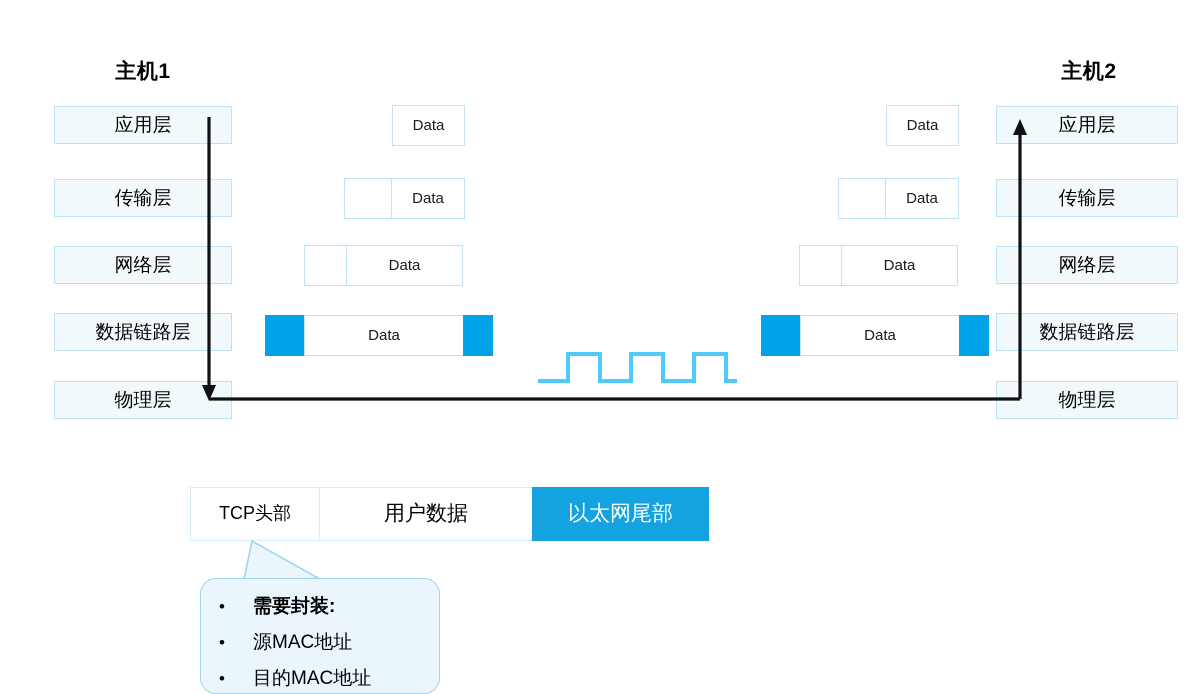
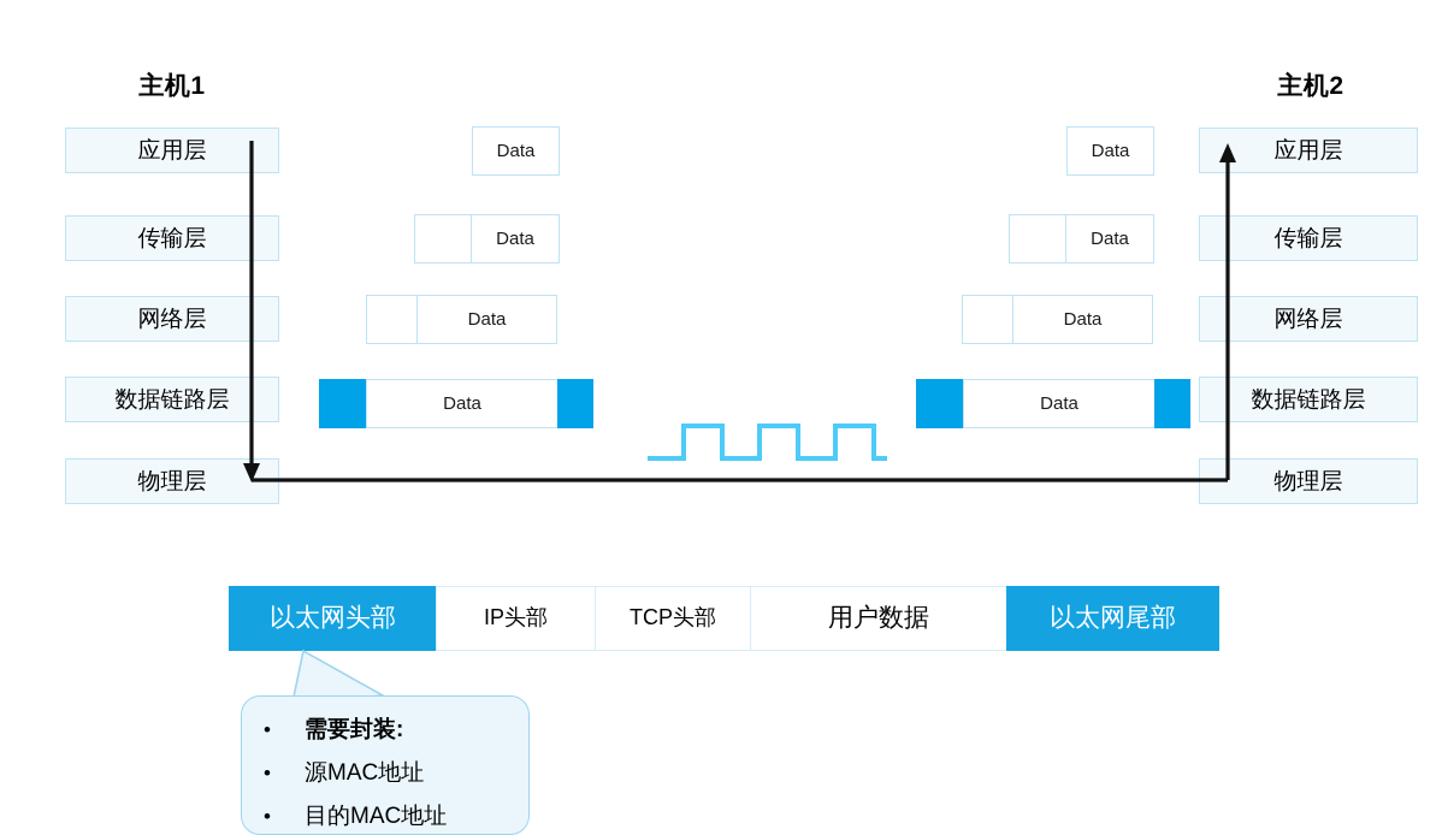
  主机1
  主机2
  应用层
  传输层
  网络层
  数据链路层
  物理层
  应用层
  传输层
  网络层
  数据链路层
  物理层
  Data
  Data
  Data
  Data
  Data
  Data
  Data
  Data
+ 以太网头部
+ IP头部
  TCP头部
  用户数据
  以太网尾部
  •
  需要封装:
  •
  源MAC地址
  •
  目的MAC地址
